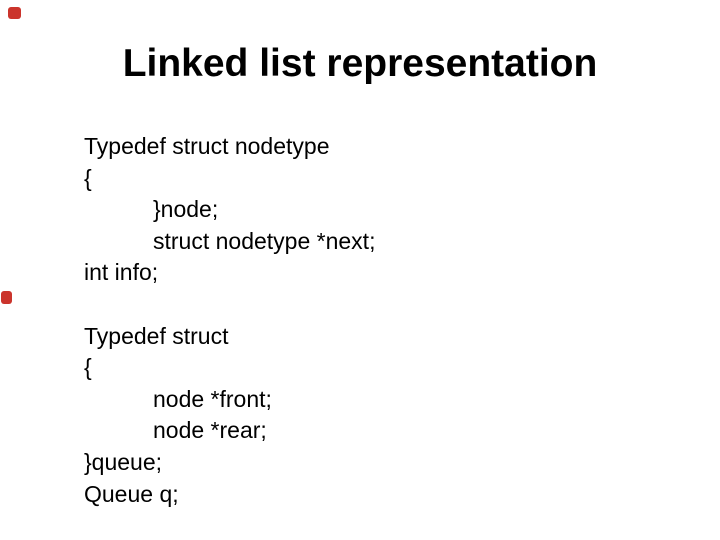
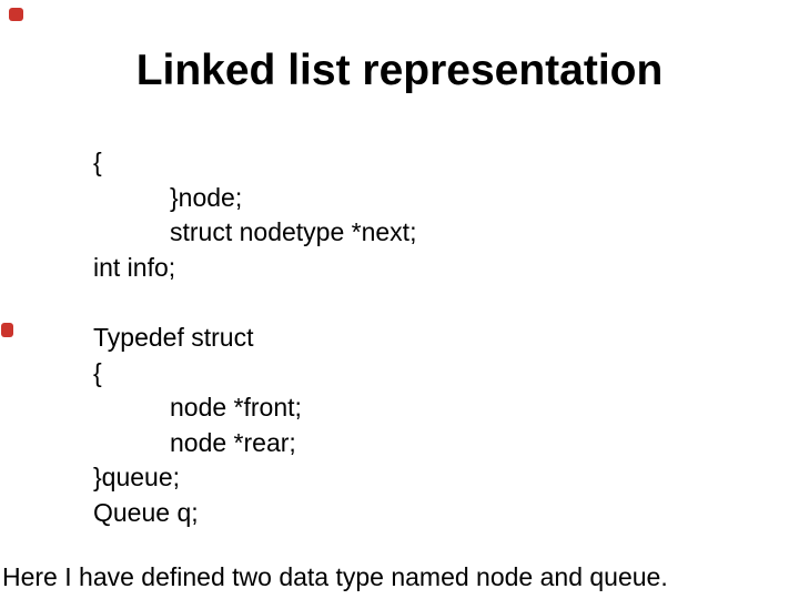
  Linked list representation
- Typedef struct nodetype
  {
  }node;
  struct nodetype *next;
  int info;
  Typedef struct
  {
  node *front;
  node *rear;
  }queue;
  Queue q;
+ Here I have defined two data type named node and queue.
